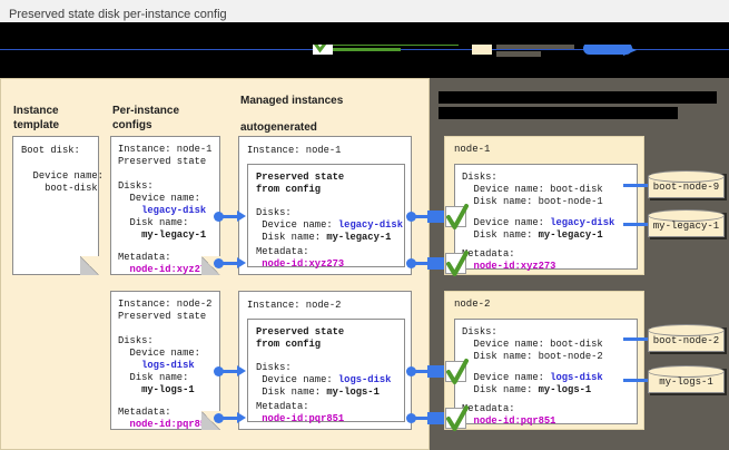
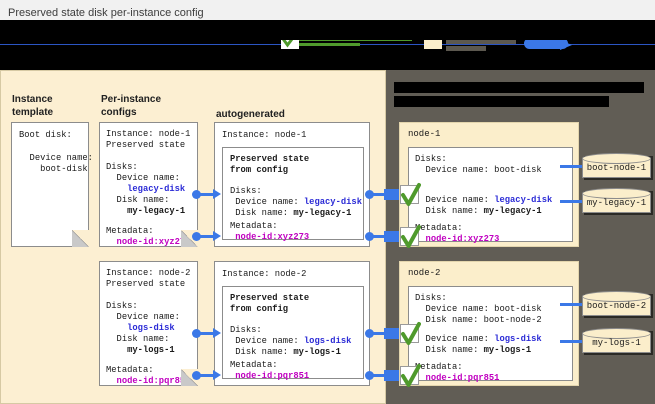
  Preserved state disk per-instance config
  Instance
  template
  Per-instance
  configs
- Managed instances
  autogenerated
  Boot disk:
  Device name:
  boot-disk
  Instance: node-1
  Preserved state
  Disks:
  Device name:
  legacy-disk
  Disk name:
  my-legacy-1
  Metadata:
  node-id:xyz2
  Instance: node-2
  Preserved state
  Disks:
  Device name:
  logs-disk
  Disk name:
  my-logs-1
  Metadata:
  node-id:pqr8
  Instance: node-1
  Preserved state
  from config
  Disks:
  Device name: legacy-disk
  Disk name: my-legacy-1
  Metadata:
  node-id:xyz273
  Instance: node-2
  Preserved state
  from config
  Disks:
  Device name: logs-disk
  Disk name: my-logs-1
  Metadata:
  node-id:pqr851
  node-1
  Disks:
  Device name: boot-disk
- Disk name: boot-node-1
  Device name: legacy-disk
  Disk name: my-legacy-1
  etadata:
  node-id:xyz273
  node-2
  Disks:
  Device name: boot-disk
  Disk name: boot-node-2
  Device name: logs-disk
  Disk name: my-logs-1
  etadata:
  node-id:pqr851
- boot-node-9
+ boot-node-1
  my-legacy-1
  boot-node-2
  my-logs-1
